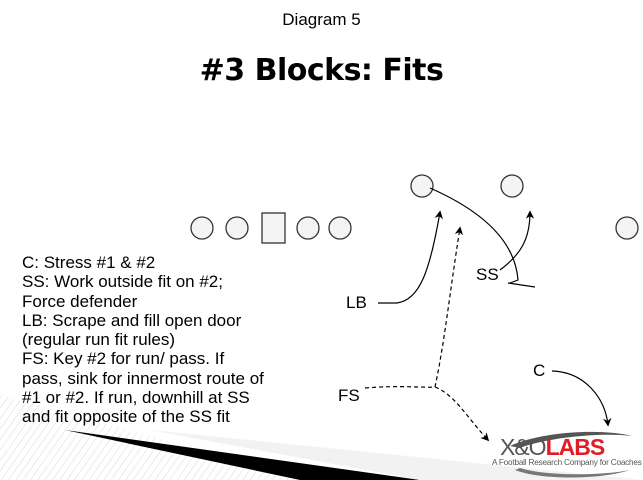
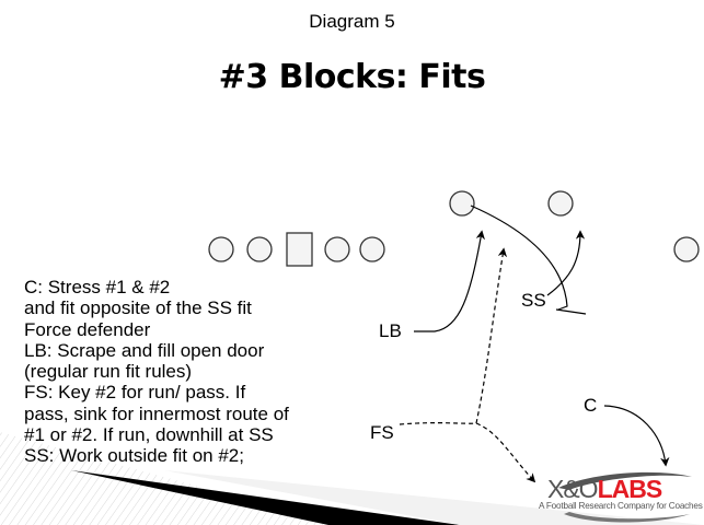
  Diagram 5
  #3 Blocks: Fits
  SS
  LB
  FS
  C
  C: Stress #1 & #2
- SS: Work outside fit on #2;
+ and fit opposite of the SS fit
  Force defender
  LB: Scrape and fill open door
  (regular run fit rules)
  FS: Key #2 for run/ pass. If
  pass, sink for innermost route of
  #1 or #2. If run, downhill at SS
- and fit opposite of the SS fit
+ SS: Work outside fit on #2;
  X&OLABS
  A Football Research Company for Coaches
